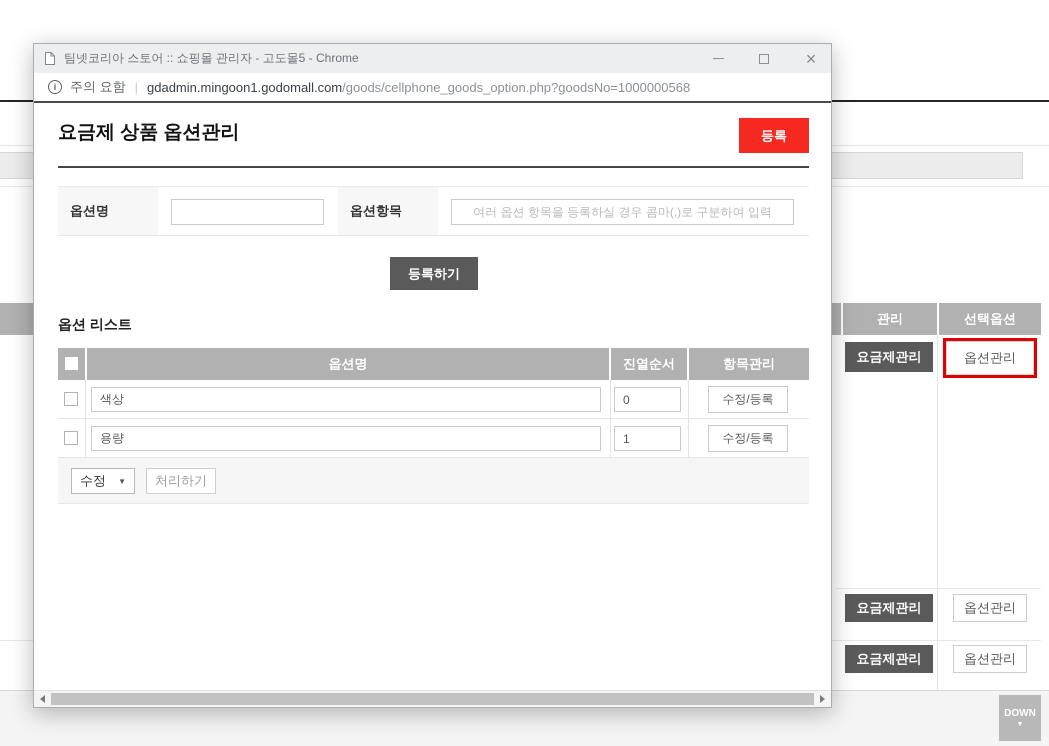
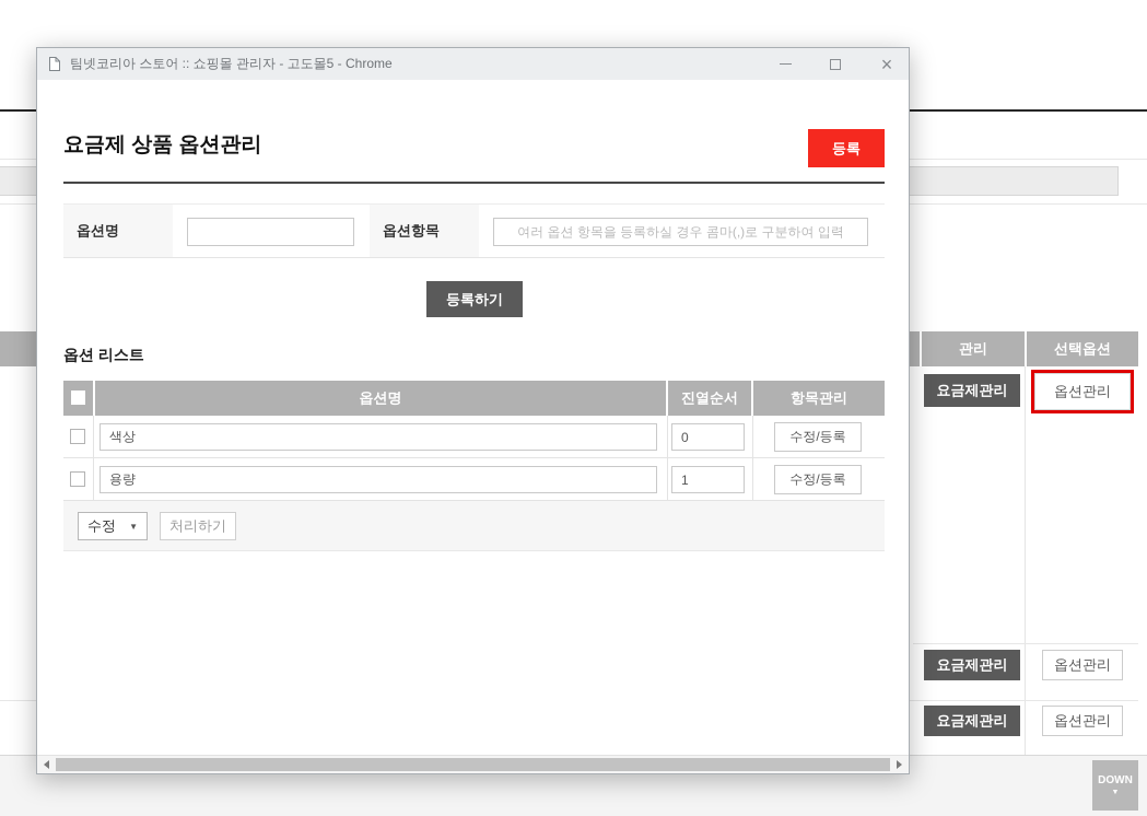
  관리
  선택옵션
  요금제관리
  옵션관리
  요금제관리
  옵션관리
  요금제관리
  옵션관리
  DOWN
  팀넷코리아 스토어 :: 쇼핑몰 관리자 - 고도몰5 - Chrome
  ×
- i
- 주의 요함
- |
- gdadmin.mingoon1.godomall.com
- /goods/cellphone_goods_option.php?goodsNo=1000000568
  요금제 상품 옵션관리
  등록
  옵션명
  옵션항목
  여러 옵션 항목을 등록하실 경우 콤마(,)로 구분하여 입력
  등록하기
  옵션 리스트
  옵션명
  진열순서
  항목관리
  색상
  0
  수정/등록
  용량
  1
  수정/등록
  수정
  ▼
  처리하기
